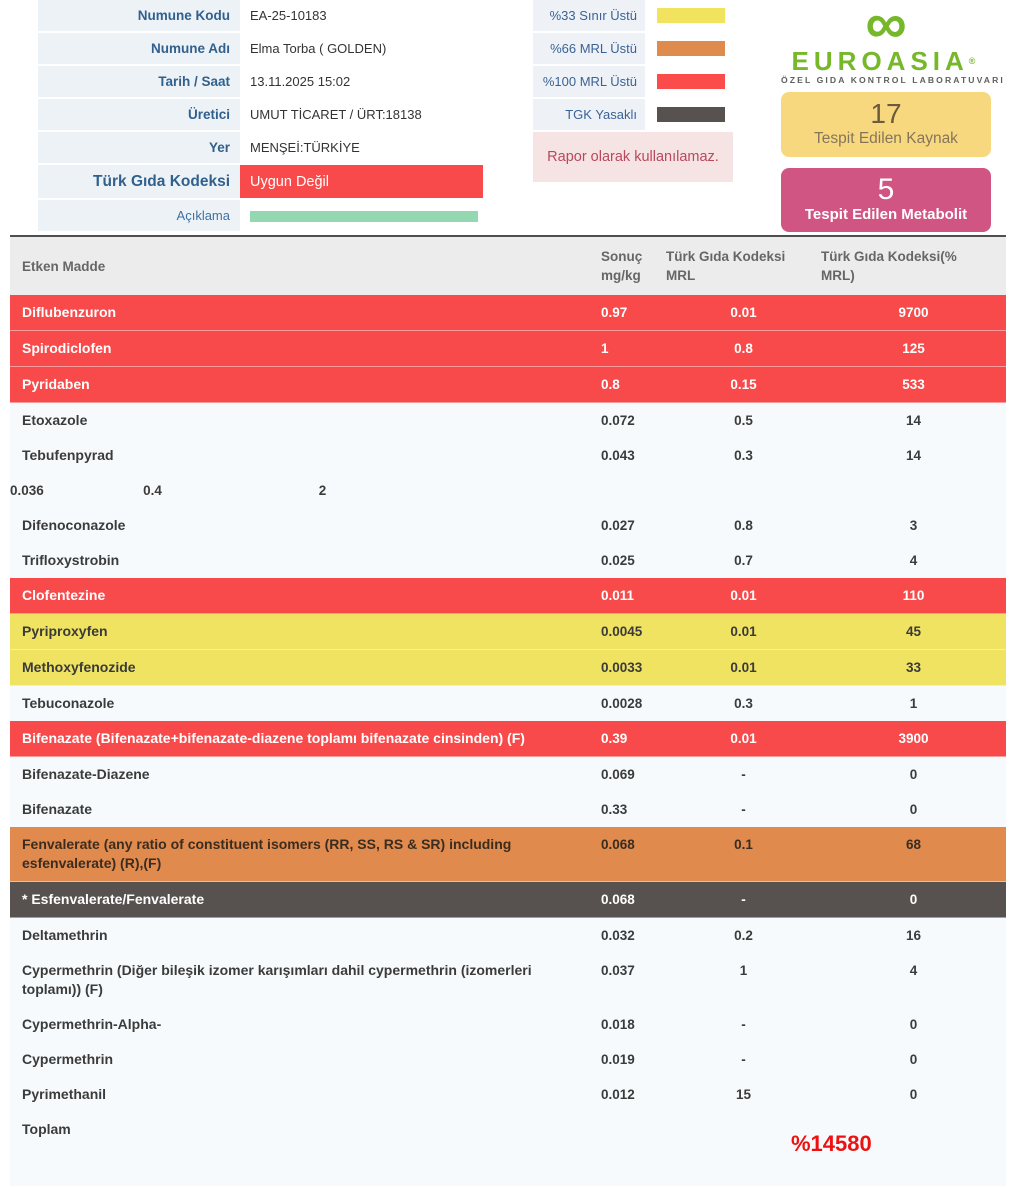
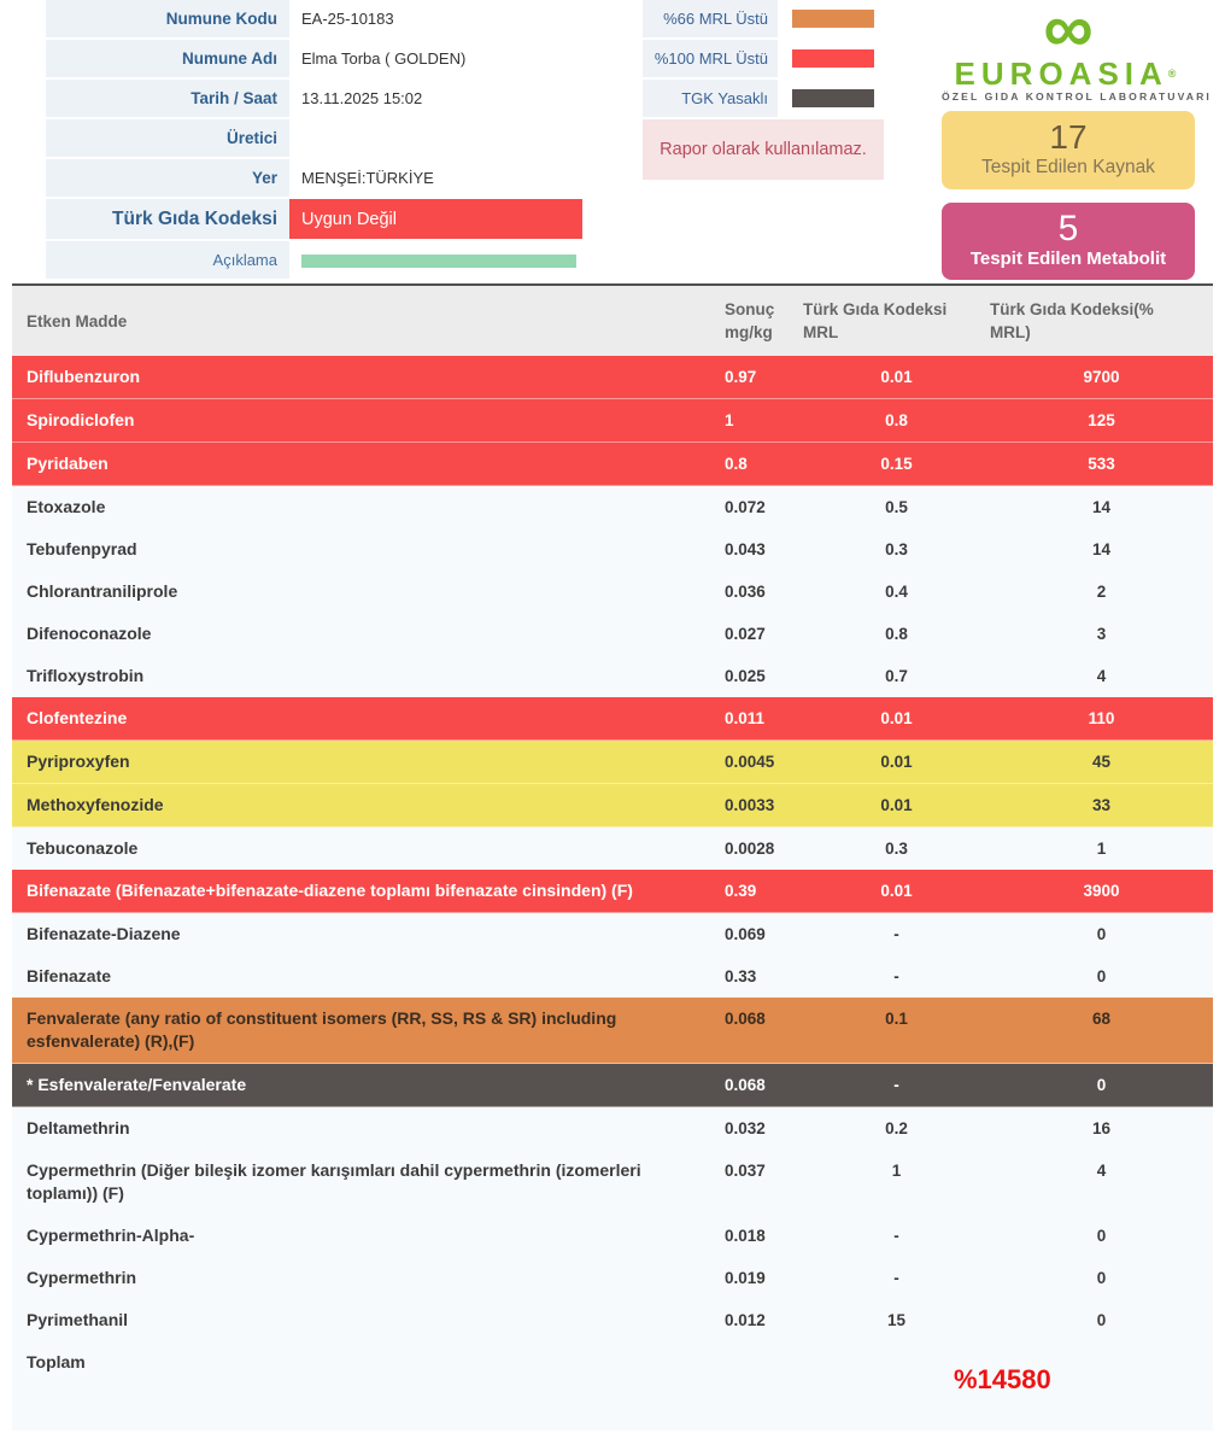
  Numune Kodu
  EA-25-10183
  Numune Adı
  Elma Torba ( GOLDEN)
  Tarih / Saat
  13.11.2025 15:02
  Üretici
- UMUT TİCARET / ÜRT:18138
  Yer
  MENŞEİ:TÜRKİYE
  Türk Gıda Kodeksi
  Uygun Değil
  Açıklama
- %33 Sınır Üstü
  %66 MRL Üstü
  %100 MRL Üstü
  TGK Yasaklı
  Rapor olarak kullanılamaz.
  ∞
  EUROASIA®
  ÖZEL GIDA KONTROL LABORATUVARI
  17
  Tespit Edilen Kaynak
  5
  Tespit Edilen Metabolit
  Etken Madde
  Sonuç
  mg/kg
  Türk Gıda Kodeksi
  MRL
  Türk Gıda Kodeksi(%
  MRL)
  Diflubenzuron
  0.97
  0.01
  9700
  Spirodiclofen
  1
  0.8
  125
  Pyridaben
  0.8
  0.15
  533
  Etoxazole
  0.072
  0.5
  14
  Tebufenpyrad
  0.043
  0.3
  14
+ Chlorantraniliprole
  0.036
  0.4
  2
  Difenoconazole
  0.027
  0.8
  3
  Trifloxystrobin
  0.025
  0.7
  4
  Clofentezine
  0.011
  0.01
  110
  Pyriproxyfen
  0.0045
  0.01
  45
  Methoxyfenozide
  0.0033
  0.01
  33
  Tebuconazole
  0.0028
  0.3
  1
  Bifenazate (Bifenazate+bifenazate-diazene toplamı bifenazate cinsinden) (F)
  0.39
  0.01
  3900
  Bifenazate-Diazene
  0.069
  -
  0
  Bifenazate
  0.33
  -
  0
  Fenvalerate (any ratio of constituent isomers (RR, SS, RS & SR) including esfenvalerate) (R),(F)
  0.068
  0.1
  68
  * Esfenvalerate/Fenvalerate
  0.068
  -
  0
  Deltamethrin
  0.032
  0.2
  16
  Cypermethrin (Diğer bileşik izomer karışımları dahil cypermethrin (izomerleri toplamı)) (F)
  0.037
  1
  4
  Cypermethrin-Alpha-
  0.018
  -
  0
  Cypermethrin
  0.019
  -
  0
  Pyrimethanil
  0.012
  15
  0
  Toplam
  %14580
